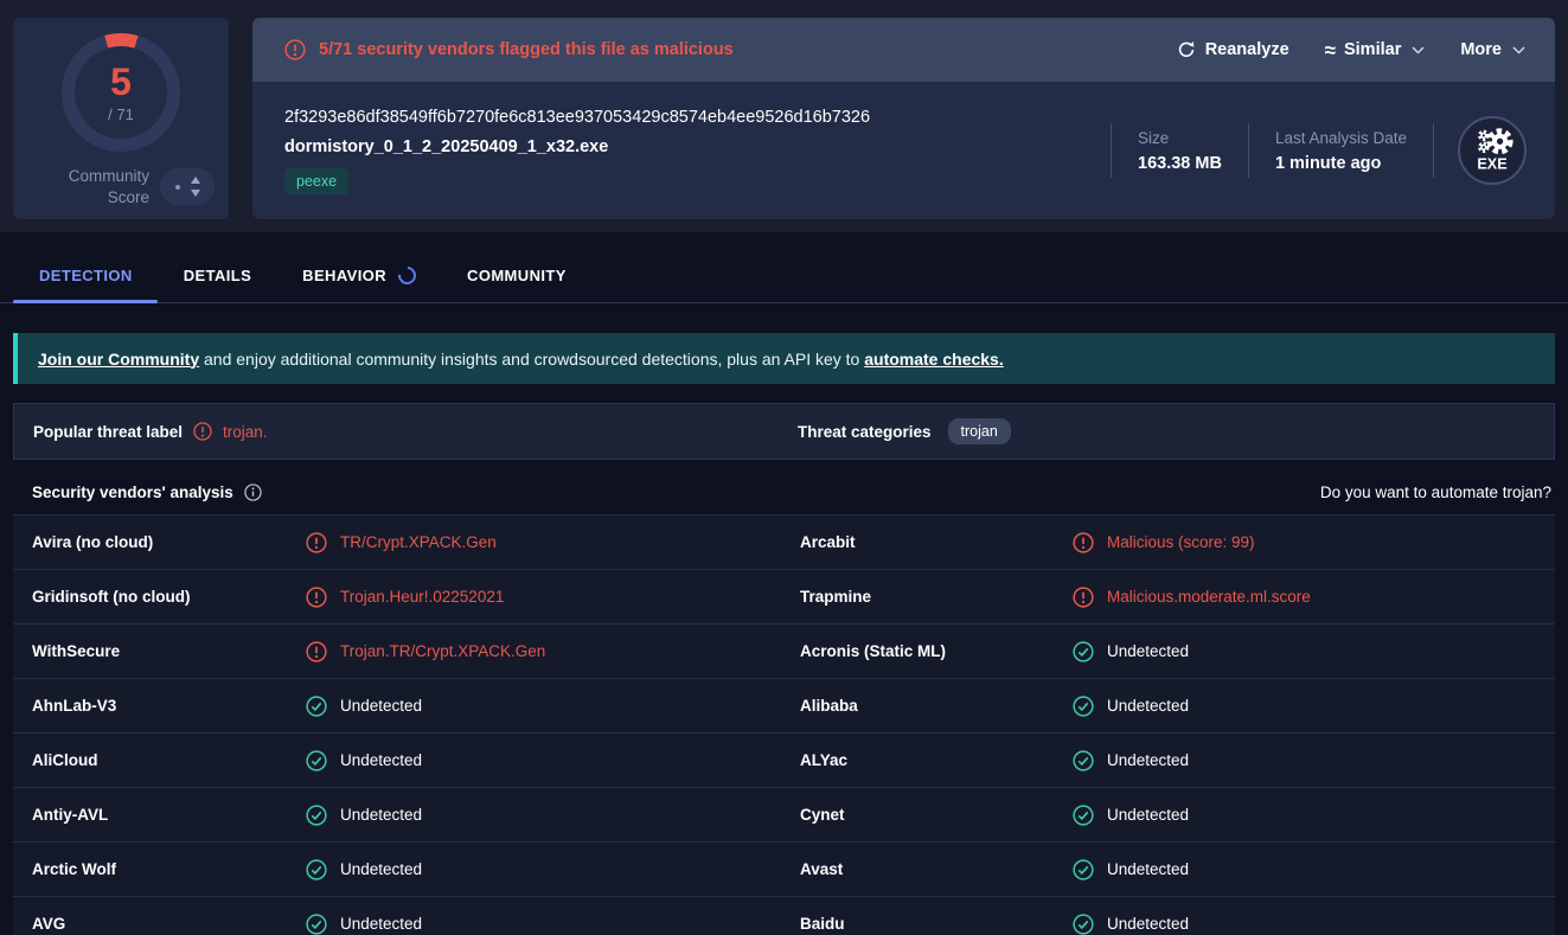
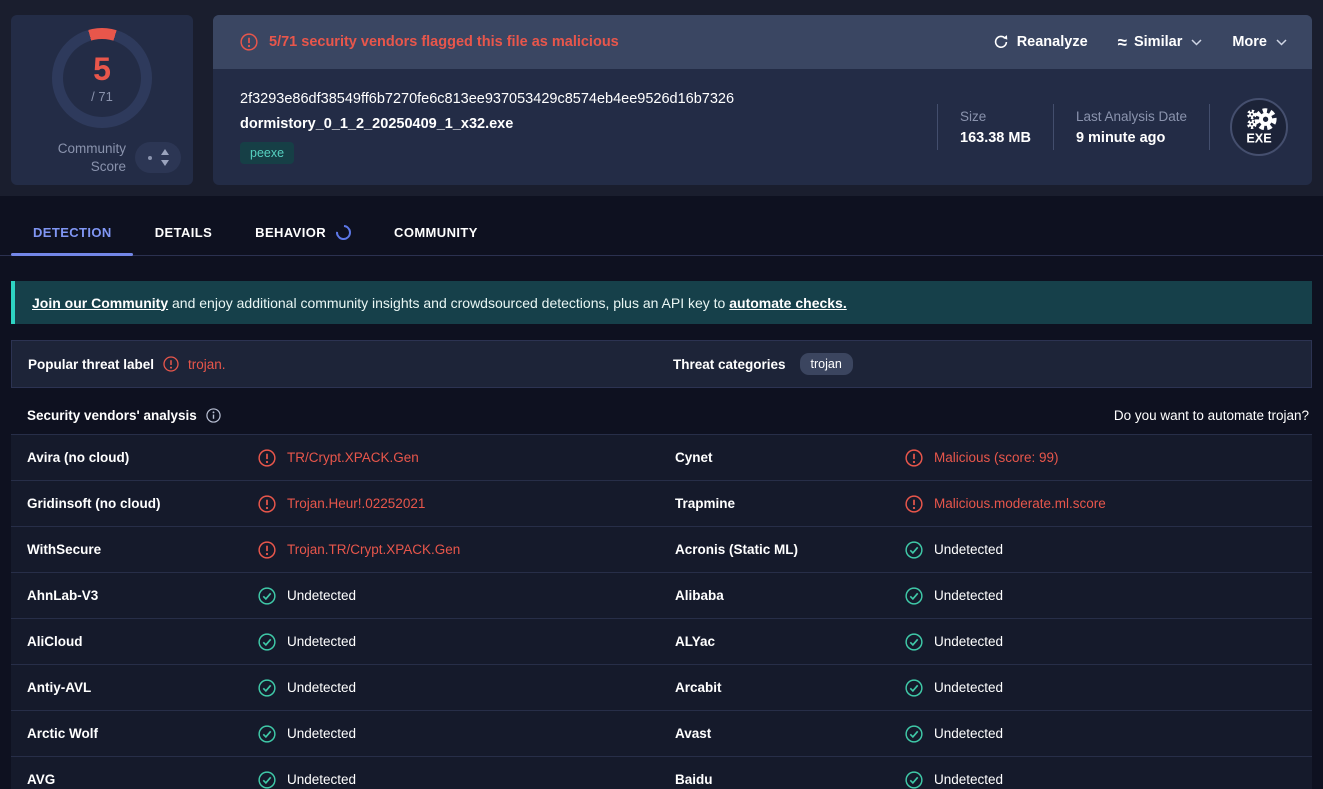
  5
  / 71
  Community Score
  5/71 security vendors flagged this file as malicious
  Reanalyze
  ≈
  Similar
  More
  2f3293e86df38549ff6b7270fe6c813ee937053429c8574eb4ee9526d16b7326
  dormistory_0_1_2_20250409_1_x32.exe
  peexe
  Size
  163.38 MB
  Last Analysis Date
- 1 minute ago
+ 9 minute ago
  EXE
  DETECTION
  DETAILS
  BEHAVIOR
  COMMUNITY
  Join our Community and enjoy additional community insights and crowdsourced detections, plus an API key to automate checks.
  Popular threat label
  trojan.
  Threat categories
  trojan
  Security vendors' analysis
  Do you want to automate trojan?
  Avira (no cloud)
  TR/Crypt.XPACK.Gen
- Arcabit
+ Cynet
  Malicious (score: 99)
  Gridinsoft (no cloud)
  Trojan.Heur!.02252021
  Trapmine
  Malicious.moderate.ml.score
  WithSecure
  Trojan.TR/Crypt.XPACK.Gen
  Acronis (Static ML)
  Undetected
  AhnLab-V3
  Undetected
  Alibaba
  Undetected
  AliCloud
  Undetected
  ALYac
  Undetected
  Antiy-AVL
  Undetected
- Cynet
+ Arcabit
  Undetected
  Arctic Wolf
  Undetected
  Avast
  Undetected
  AVG
  Undetected
  Baidu
  Undetected
